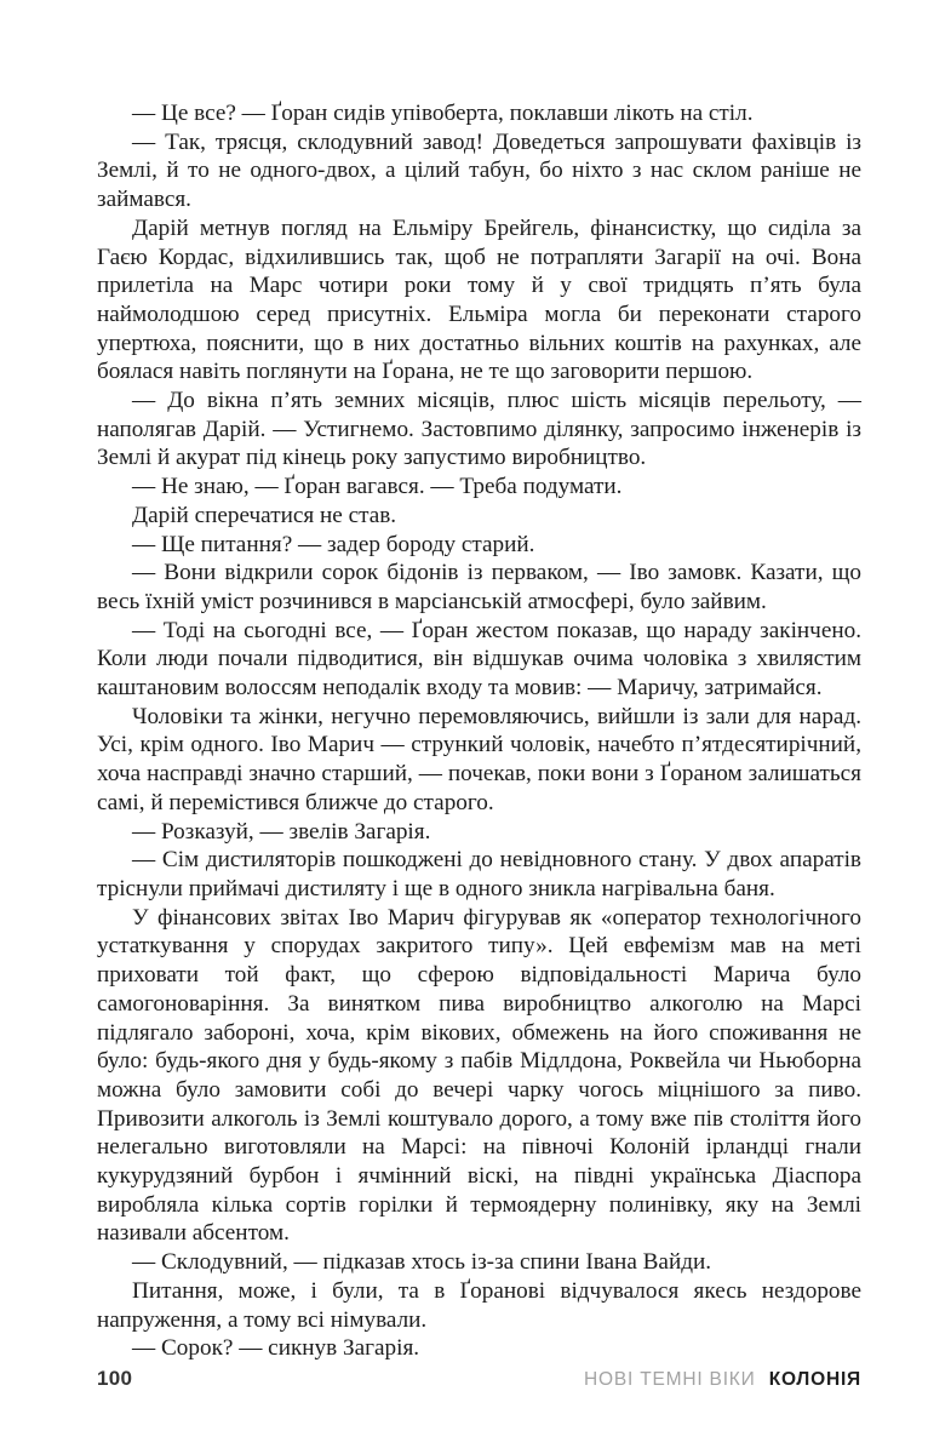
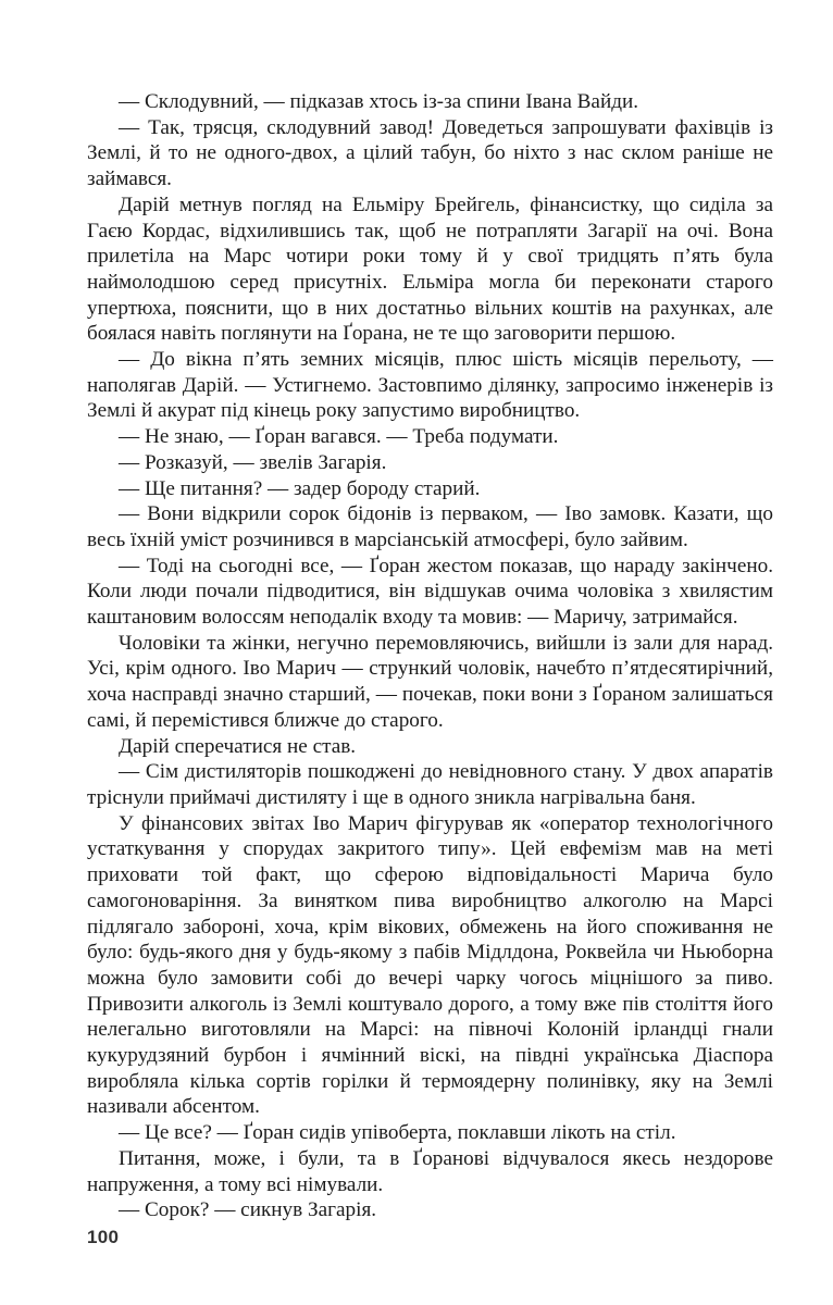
- — Це все? — Ґоран сидів упівоберта, поклавши лікоть на стіл.
+ — Склодувний, — підказав хтось із-за спини Івана Вайди.
  — Так, трясця, склодувний завод! Доведеться запрошувати фахівців із Землі, й то не одного-двох, а цілий табун, бо ніхто з нас склом раніше не займався.
  Дарій метнув погляд на Ельміру Брейгель, фінансистку, що сиділа за Гаєю Кордас, відхилившись так, щоб не потрапляти Загарії на очі. Вона прилетіла на Марс чотири роки тому й у свої тридцять п’ять була наймолодшою серед присутніх. Ельміра могла би переконати старого упертюха, пояснити, що в них достатньо вільних коштів на рахунках, але боялася навіть поглянути на Ґорана, не те що заговорити першою.
  — До вікна п’ять земних місяців, плюс шість місяців перельоту, — наполягав Дарій. — Устигнемо. Застовпимо ділянку, запросимо інженерів із Землі й акурат під кінець року запустимо виробництво.
  — Не знаю, — Ґоран вагався. — Треба подумати.
- Дарій сперечатися не став.
+ — Розказуй, — звелів Загарія.
  — Ще питання? — задер бороду старий.
  — Вони відкрили сорок бідонів із перваком, — Іво замовк. Казати, що весь їхній уміст розчинився в марсіанській атмосфері, було зайвим.
  — Тоді на сьогодні все, — Ґоран жестом показав, що нараду закінчено. Коли люди почали підводитися, він відшукав очима чоловіка з хвилястим каштановим волоссям неподалік входу та мовив: — Маричу, затримайся.
  Чоловіки та жінки, негучно перемовляючись, вийшли із зали для нарад. Усі, крім одного. Іво Марич — стрункий чоловік, начебто п’ятдесятирічний, хоча насправді значно старший, — почекав, поки вони з Ґораном залишаться самі, й перемістився ближче до старого.
- — Розказуй, — звелів Загарія.
+ Дарій сперечатися не став.
  — Сім дистиляторів пошкоджені до невідновного стану. У двох апаратів тріснули приймачі дистиляту і ще в одного зникла нагрівальна баня.
  У фінансових звітах Іво Марич фігурував як «оператор технологічного устаткування у спорудах закритого типу». Цей евфемізм мав на меті приховати той факт, що сферою відповідальності Марича було самогоноваріння. За винятком пива виробництво алкоголю на Марсі підлягало забороні, хоча, крім вікових, обмежень на його споживання не було: будь-якого дня у будь-якому з пабів Мідлдона, Роквейла чи Ньюборна можна було замовити собі до вечері чарку чогось міцнішого за пиво. Привозити алкоголь із Землі коштувало дорого, а тому вже пів століття його нелегально виготовляли на Марсі: на півночі Колоній ірландці гнали кукурудзяний бурбон і ячмінний віскі, на півдні українська Діаспора виробляла кілька сортів горілки й термоядерну полинівку, яку на Землі називали абсентом.
- — Склодувний, — підказав хтось із-за спини Івана Вайди.
+ — Це все? — Ґоран сидів упівоберта, поклавши лікоть на стіл.
  Питання, може, і були, та в Ґоранові відчувалося якесь нездорове напруження, а тому всі німували.
  — Сорок? — сикнув Загарія.
  100
- НОВІ ТЕМНІ ВІКИ КОЛОНІЯ
